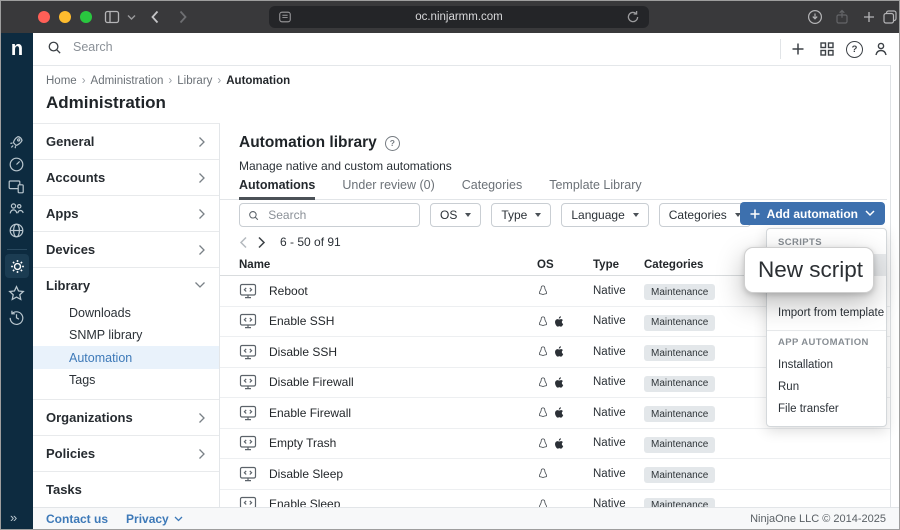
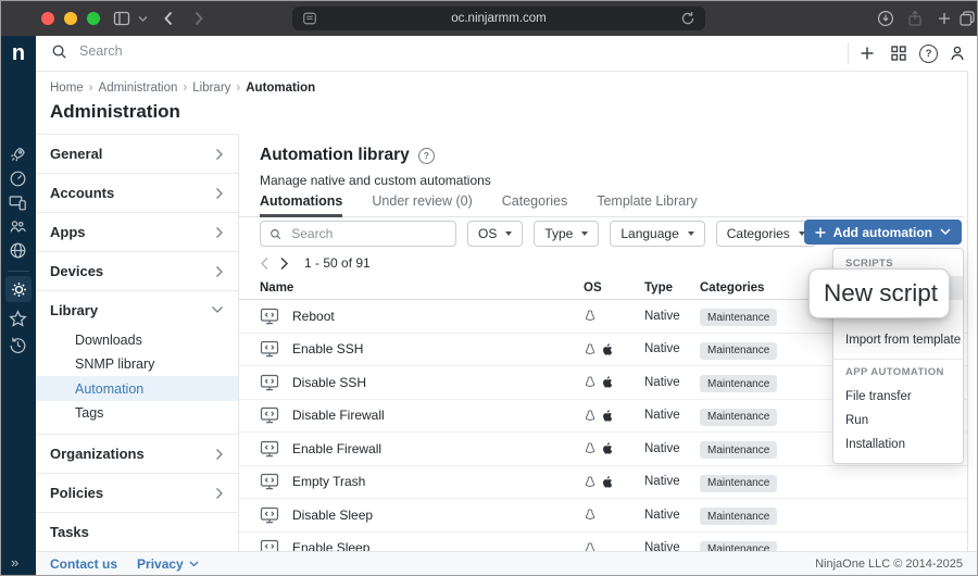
  oc.ninjarmm.com
  n
  Search
  ?
  »
  Home › Administration › Library › Automation
  Administration
  General
  Accounts
  Apps
  Devices
  Library
  Downloads
  SNMP library
  Automation
  Tags
  Organizations
  Policies
  Tasks
  Automation library
  ?
  Manage native and custom automations
  Automations
  Under review (0)
  Categories
  Template Library
  Search
  OS
  Type
  Language
  Categories
  Add automation
- 6 - 50 of 91
+ 1 - 50 of 91
  Name
  OS
  Type
  Categories
  Reboot
  Native
  Maintenance
  Enable SSH
  Native
  Maintenance
  Disable SSH
  Native
  Maintenance
  Disable Firewall
  Native
  Maintenance
  Enable Firewall
  Native
  Maintenance
  Empty Trash
  Native
  Maintenance
  Disable Sleep
  Native
  Maintenance
  Enable Sleep
  Native
  Maintenance
  SCRIPTS
  Import from template
  APP AUTOMATION
- Installation
+ File transfer
  Run
- File transfer
+ Installation
  New script
  Contact us
  Privacy
  NinjaOne LLC © 2014-2025
